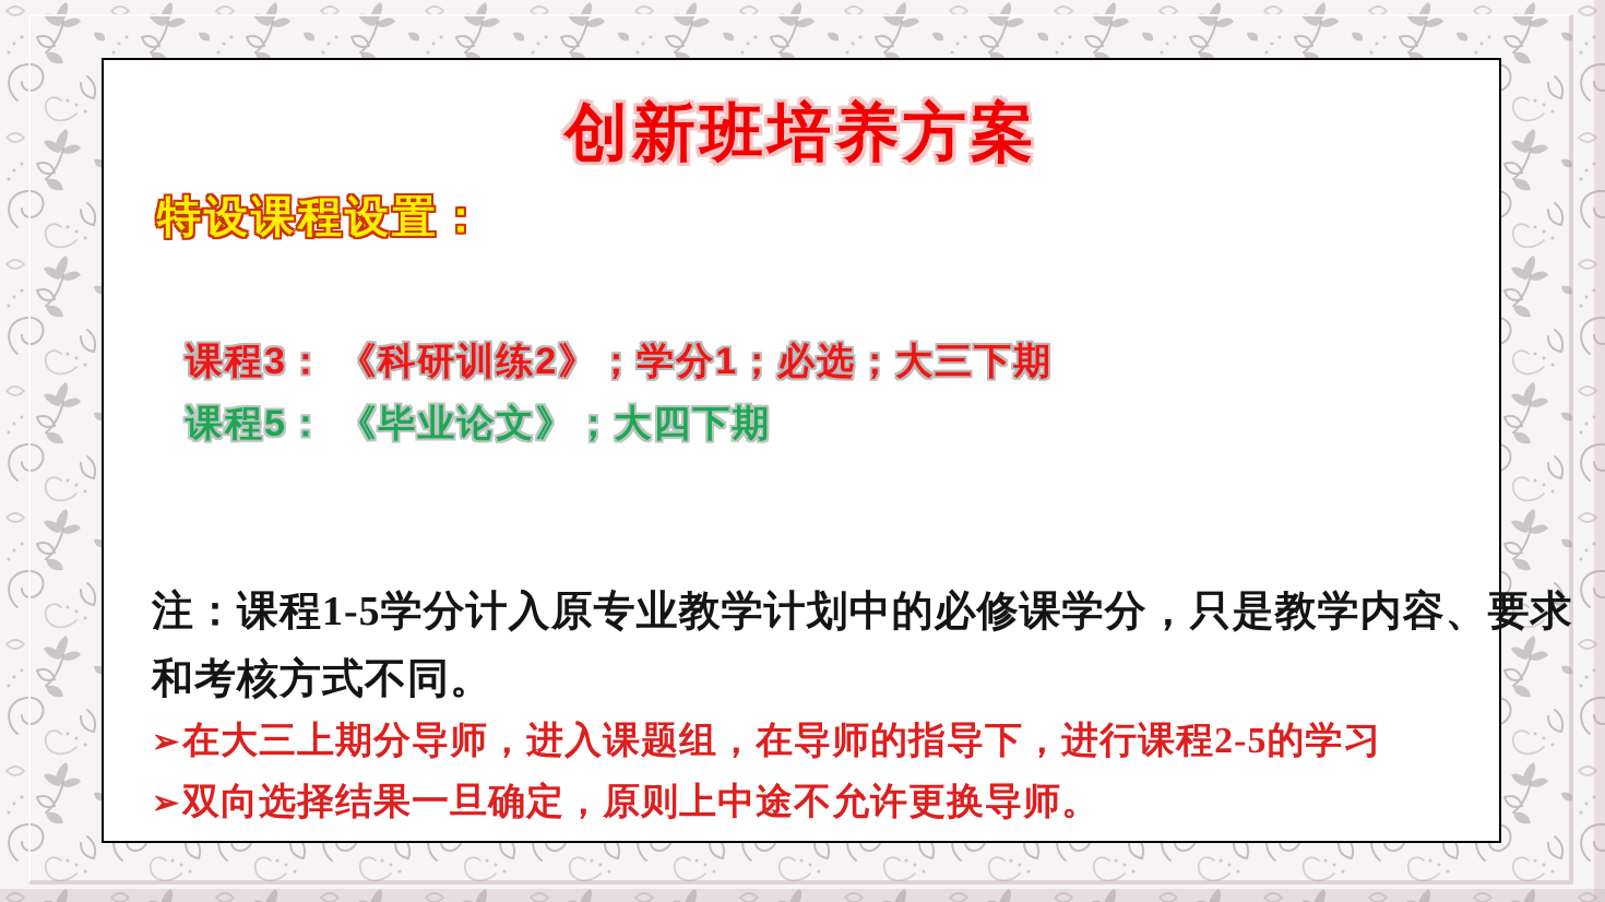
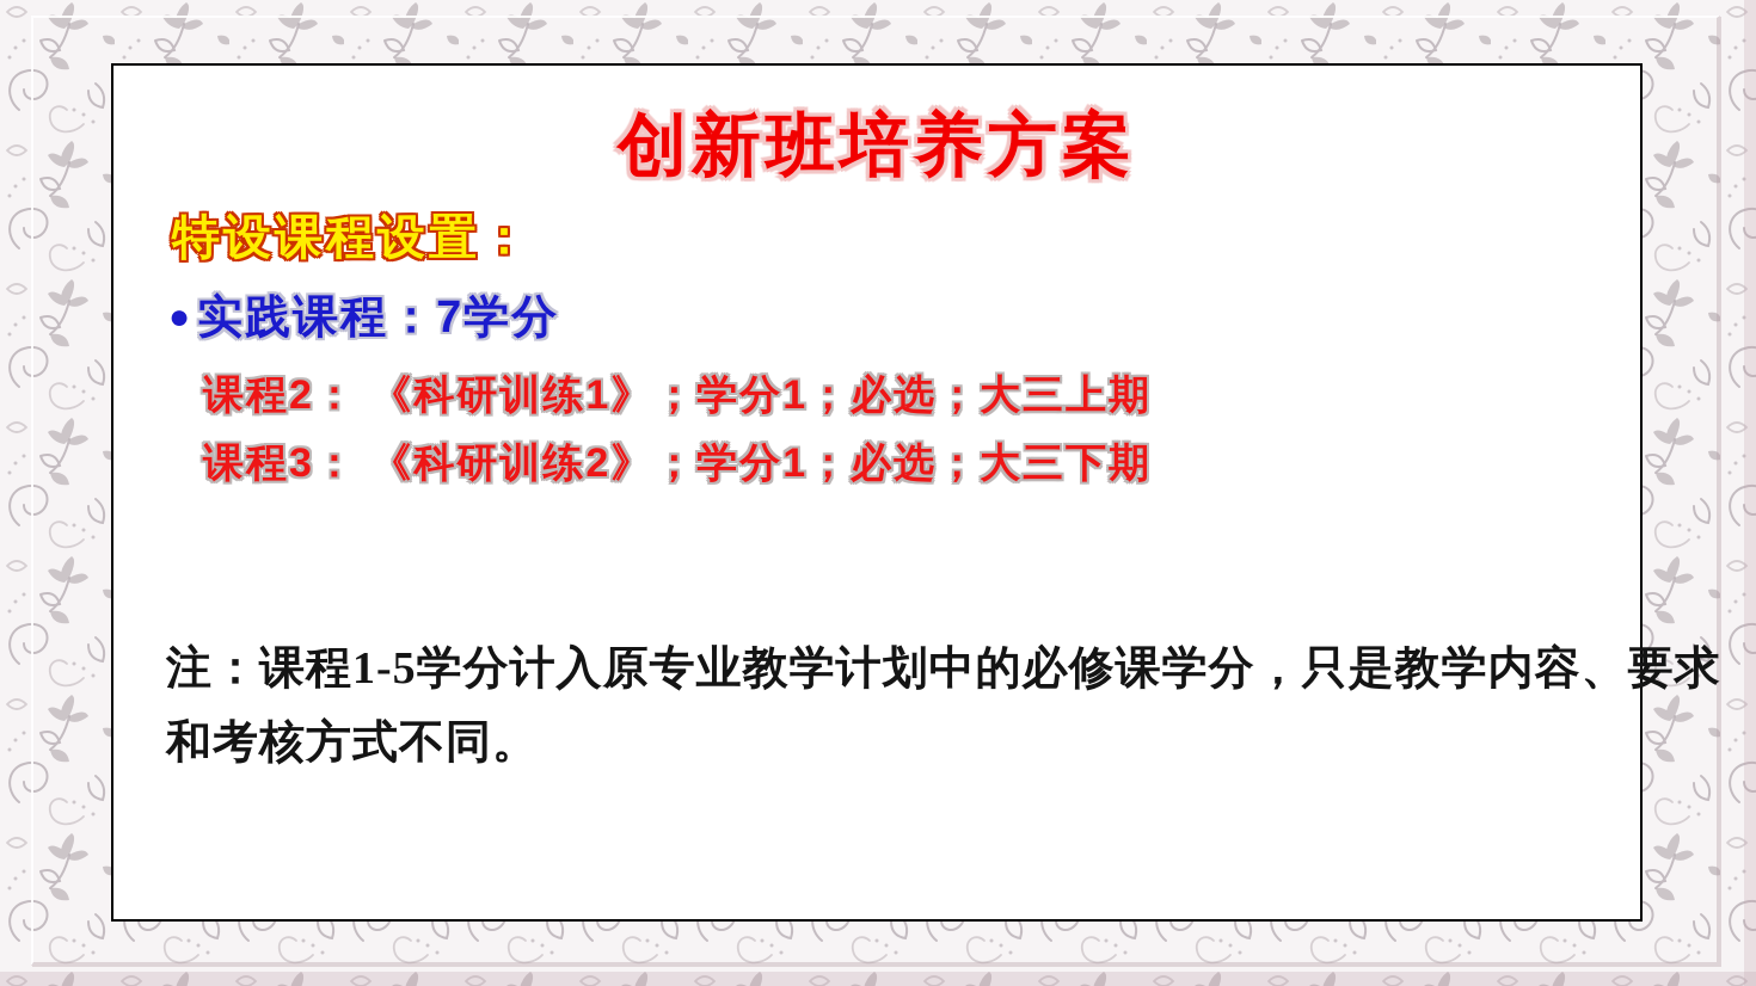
  创新班培养方案
  特设课程设置：
+ ● 实践课程：7学分
+ 课程2： 《科研训练1》；学分1；必选；大三上期
  课程3： 《科研训练2》；学分1；必选；大三下期
- 课程5： 《毕业论文》；大四下期
  注：课程1-5学分计入原专业教学计划中的必修课学分，只是教学内容、要求
  和考核方式不同。
- ➢在大三上期分导师，进入课题组，在导师的指导下，进行课程2-5的学习
- ➢双向选择结果一旦确定，原则上中途不允许更换导师。
